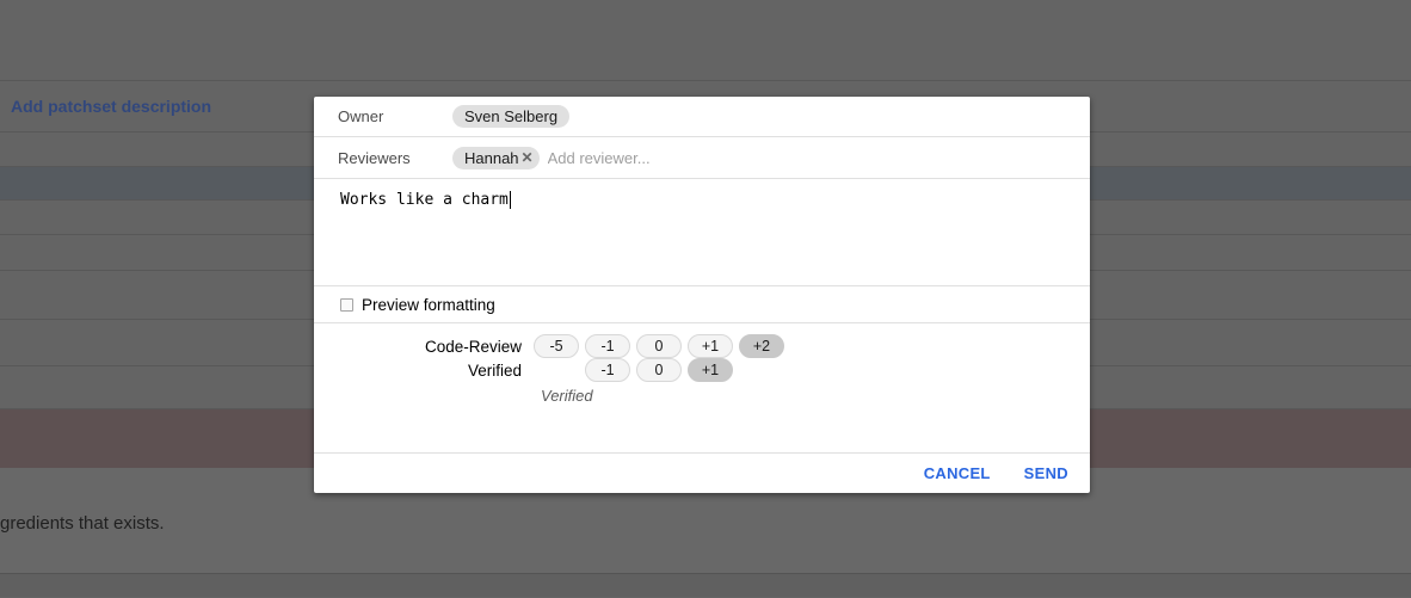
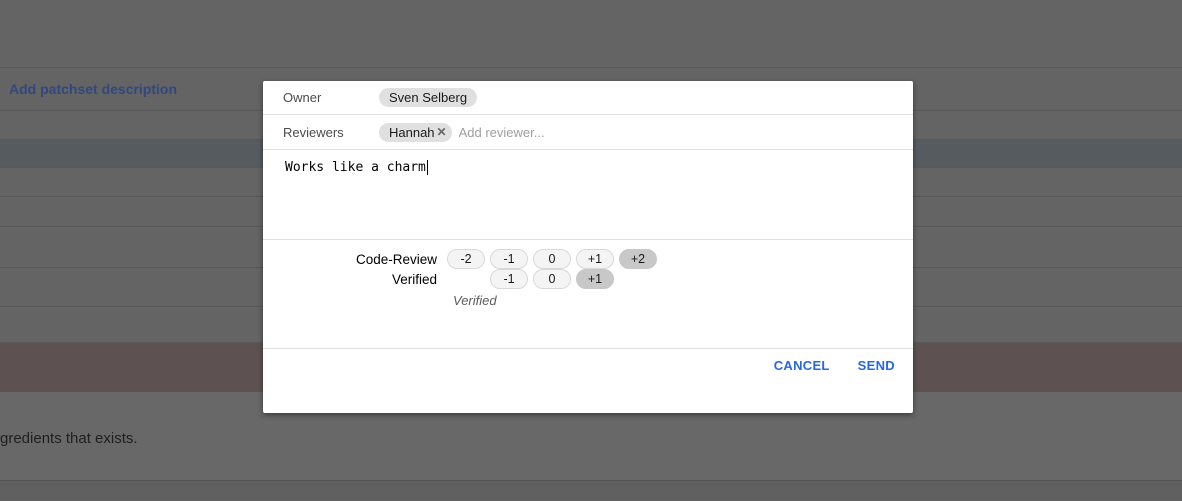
  Add patchset description
  gredients that exists.
  Owner
  Sven Selberg
  Reviewers
  Hannah
  ✕
  Add reviewer...
  Works like a charm
- Preview formatting
  Code-Review
- -5
+ -2
  -1
  0
  +1
  +2
  Verified
  -1
  0
  +1
  Verified
  CANCEL
  SEND
